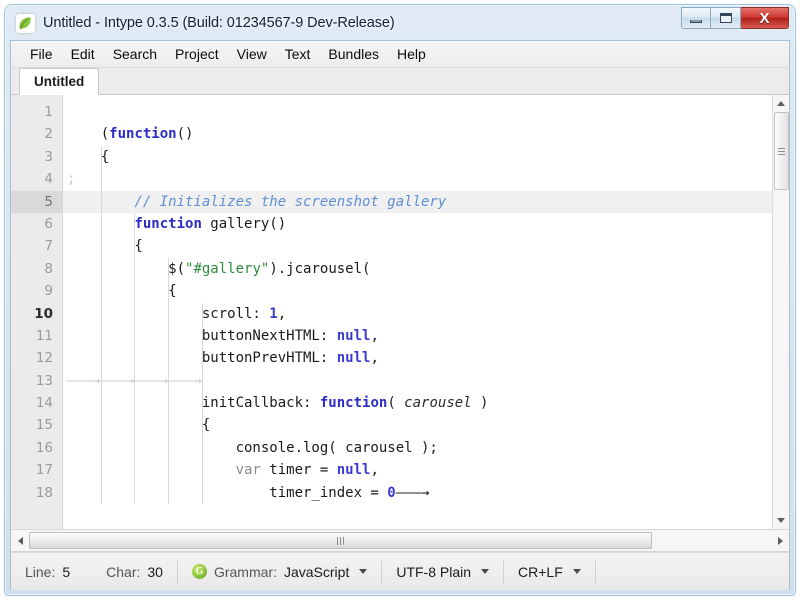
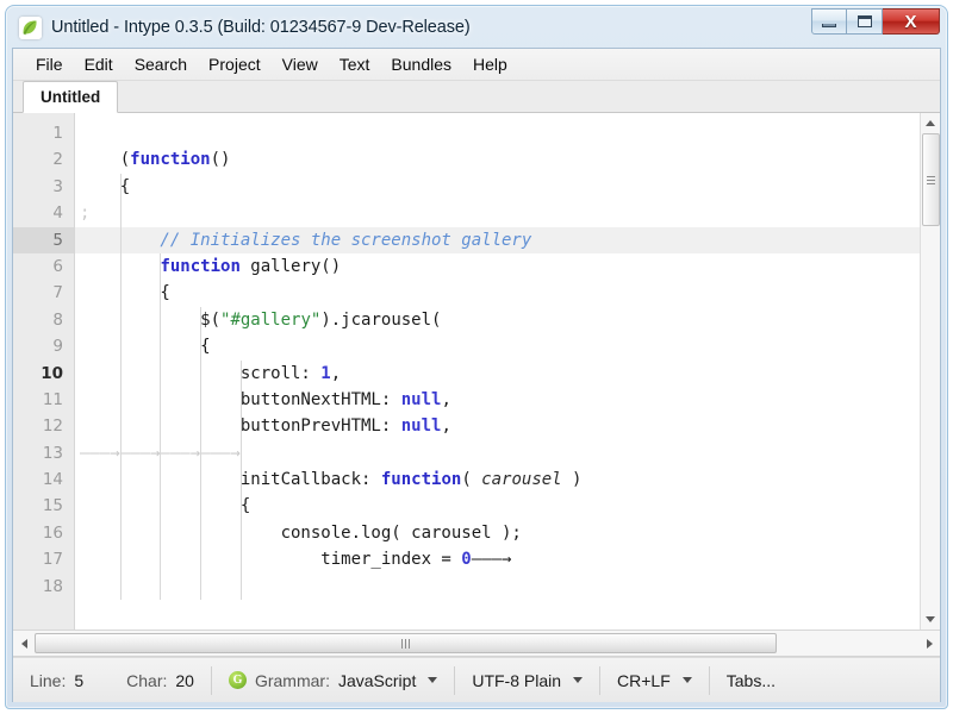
  Untitled - Intype 0.3.5 (Build: 01234567-9 Dev-Release)
  X
  File
  Edit
  Search
  Project
  View
  Text
  Bundles
  Help
  Untitled
  1
  2
  3
  4
  5
  6
  7
  8
  9
  10
  11
  12
  13
  14
  15
  16
  17
  18
  (function()
  {
  ;
  // Initializes the screenshot gallery
  function gallery()
  {
  $("#gallery").jcarousel(
  {
  scroll: 1,
  buttonNextHTML: null,
  buttonPrevHTML: null,
  ———→———→———→———→
  initCallback: function( carousel )
  {
  console.log( carousel );
- var timer = null,
  timer_index = 0———→
  Line:
  5
  Char:
- 30
+ 20
  G
  Grammar:
  JavaScript
  UTF-8 Plain
  CR+LF
+ Tabs...
